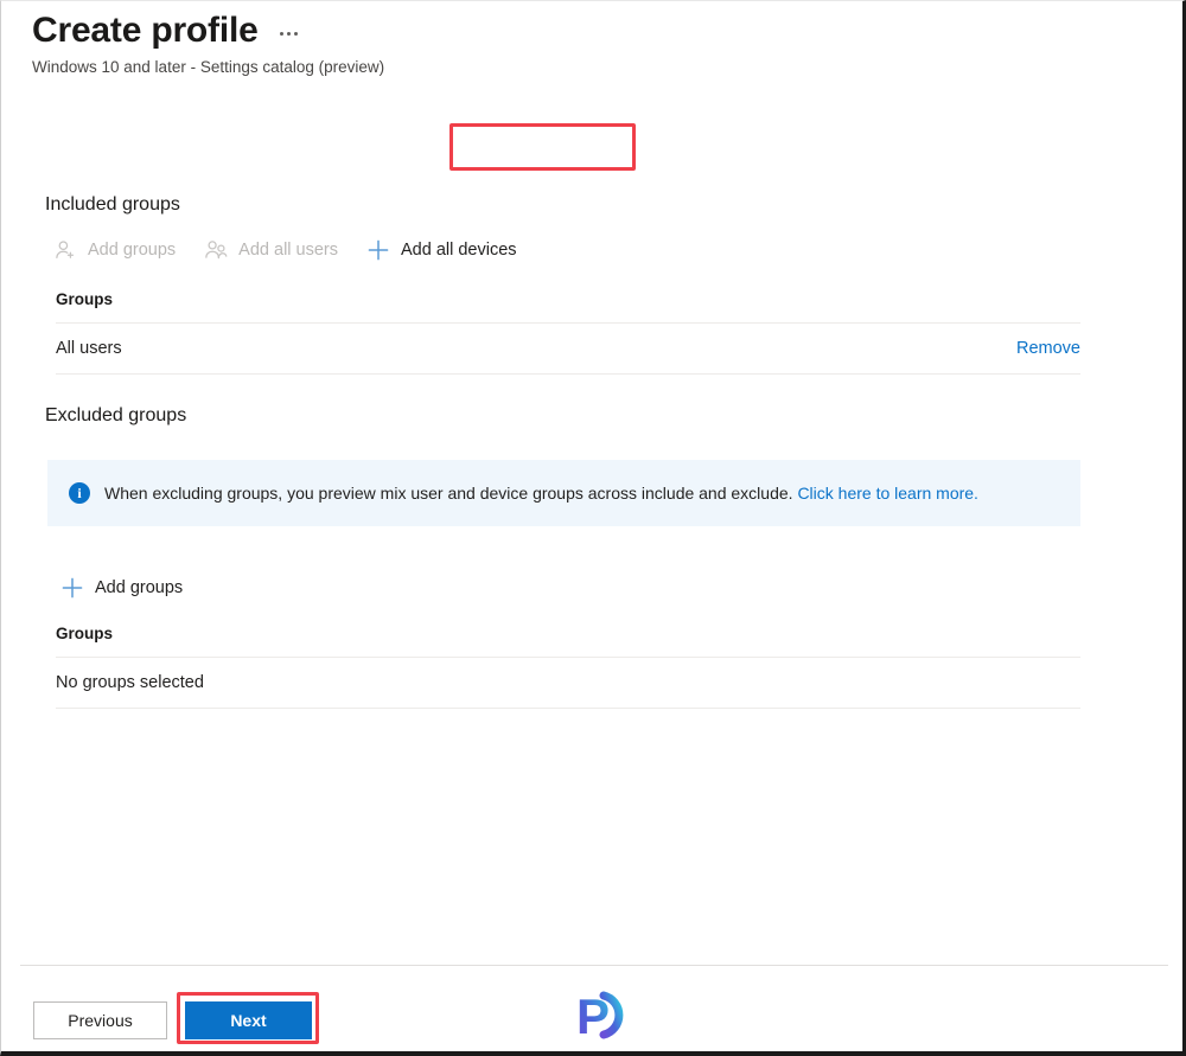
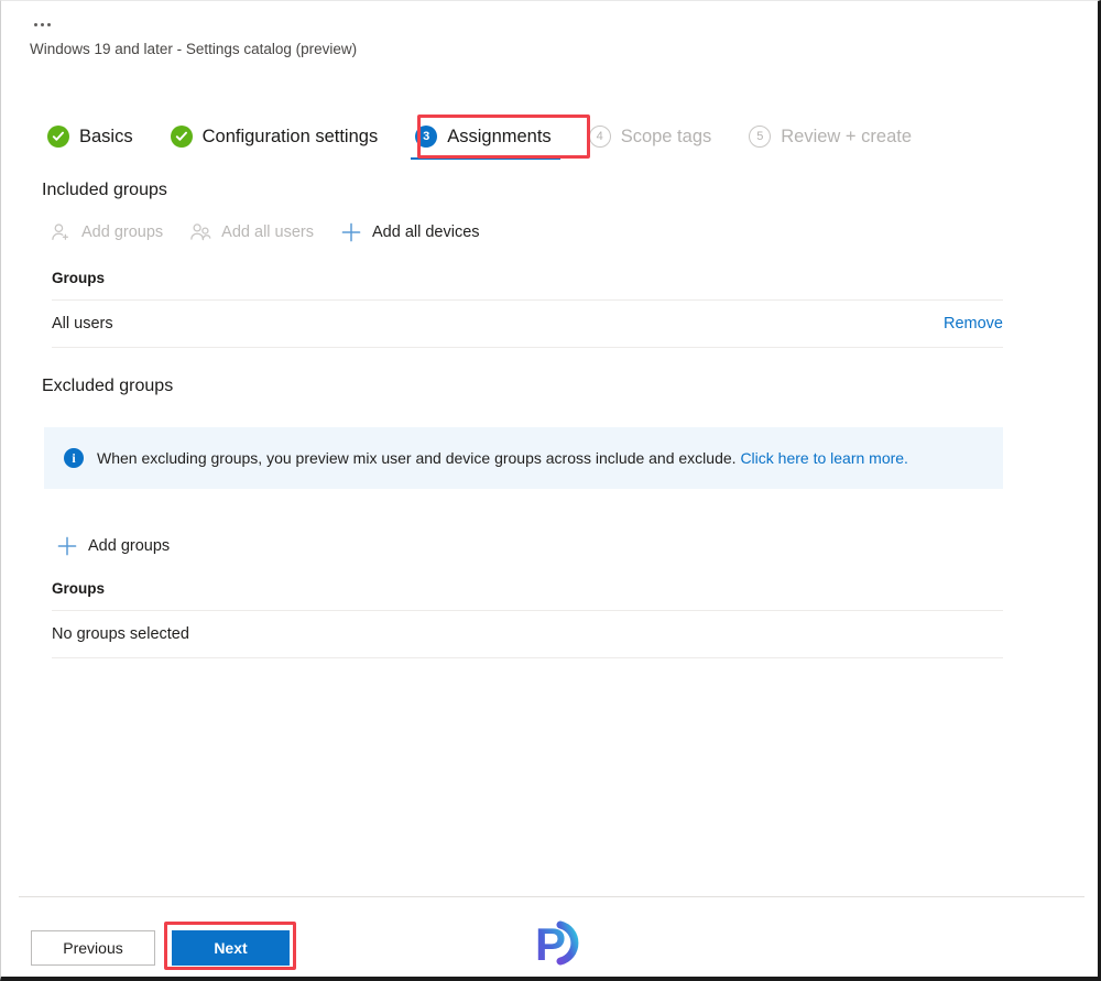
- Create profile
- Windows 10 and later - Settings catalog (preview)
+ Windows 19 and later - Settings catalog (preview)
+ Basics
+ Configuration settings
+ 3
+ Assignments
+ 4
+ Scope tags
+ 5
+ Review + create
  Included groups
  Add groups
  Add all users
  Add all devices
  Groups
  All users
  Remove
  Excluded groups
  i
  When excluding groups, you preview mix user and device groups across include and exclude. Click here to learn more.
  Add groups
  Groups
  No groups selected
  Previous
  Next
  P
